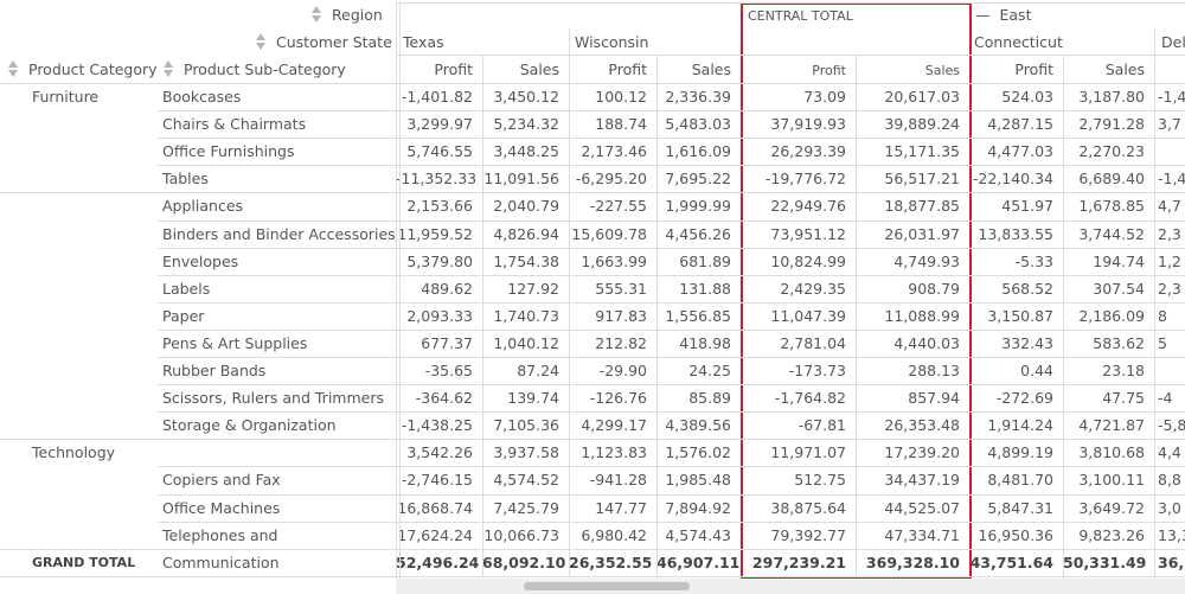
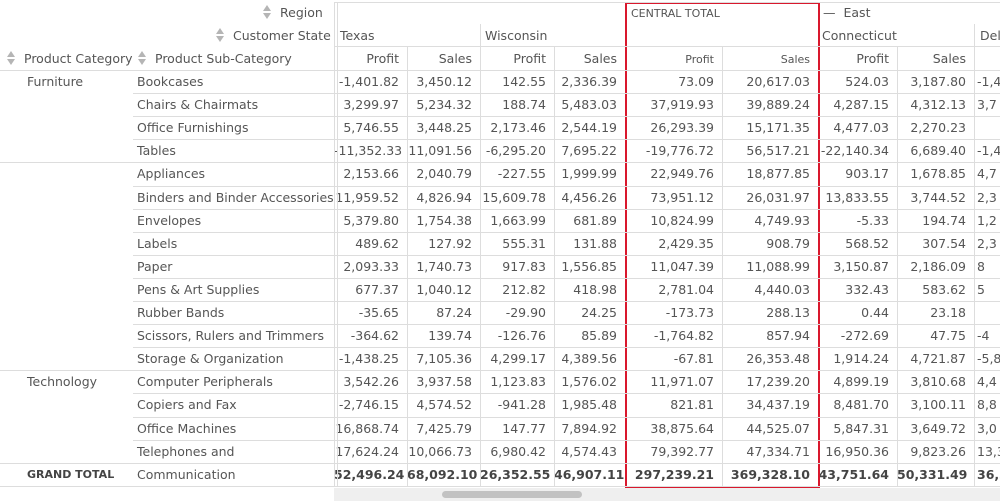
  Region
  Customer State
  Product Category
  Product Sub-Category
  Furniture
  Bookcases
  Chairs & Chairmats
  Office Furnishings
  Tables
  Appliances
  Binders and Binder Accessories
  Envelopes
  Labels
  Paper
  Pens & Art Supplies
  Rubber Bands
  Scissors, Rulers and Trimmers
  Storage & Organization
  Technology
+ Computer Peripherals
  Copiers and Fax
  Office Machines
  Telephones and Communication
  GRAND TOTAL
  Texas
  Wisconsin
  CENTRAL TOTAL
  — East
  Connecticut
  Del
  Profit
  Sales
  Profit
  Sales
  Profit
  Sales
  Profit
  Sales
  -1,401.82
  3,450.12
- 100.12
+ 142.55
  2,336.39
  73.09
  20,617.03
  524.03
  3,187.80
  -1,4
  3,299.97
  5,234.32
  188.74
  5,483.03
  37,919.93
  39,889.24
  4,287.15
- 2,791.28
+ 4,312.13
  3,7
  5,746.55
  3,448.25
  2,173.46
- 1,616.09
+ 2,544.19
  26,293.39
  15,171.35
  4,477.03
  2,270.23
  11,352.33
  11,091.56
  -6,295.20
  7,695.22
  -19,776.72
  56,517.21
  -22,140.34
  6,689.40
  -1,4
  2,153.66
  2,040.79
  -227.55
  1,999.99
  22,949.76
  18,877.85
- 451.97
+ 903.17
  1,678.85
  4,7
  11,959.52
  4,826.94
  15,609.78
  4,456.26
  73,951.12
  26,031.97
  13,833.55
  3,744.52
  2,3
  5,379.80
  1,754.38
  1,663.99
  681.89
  10,824.99
  4,749.93
  -5.33
  194.74
  1,2
  489.62
  127.92
  555.31
  131.88
  2,429.35
  908.79
  568.52
  307.54
  2,3
  2,093.33
  1,740.73
  917.83
  1,556.85
  11,047.39
  11,088.99
  3,150.87
  2,186.09
  8
  677.37
  1,040.12
  212.82
  418.98
  2,781.04
  4,440.03
  332.43
  583.62
  5
  -35.65
  87.24
  -29.90
  24.25
  -173.73
  288.13
  0.44
  23.18
  -364.62
  139.74
  -126.76
  85.89
  -1,764.82
  857.94
  -272.69
  47.75
  -4
  -1,438.25
  7,105.36
  4,299.17
  4,389.56
  -67.81
  26,353.48
  1,914.24
  4,721.87
  -5,8
  3,542.26
  3,937.58
  1,123.83
  1,576.02
  11,971.07
  17,239.20
  4,899.19
  3,810.68
  4,4
  -2,746.15
  4,574.52
  -941.28
  1,985.48
- 512.75
+ 821.81
  34,437.19
  8,481.70
  3,100.11
  8,8
  16,868.74
  7,425.79
  147.77
  7,894.92
  38,875.64
  44,525.07
  5,847.31
  3,649.72
  3,0
  17,624.24
  10,066.73
  6,980.42
  4,574.43
  79,392.77
  47,334.71
  16,950.36
  9,823.26
  13,
  52,496.24
  68,092.10
  26,352.55
  46,907.11
  297,239.21
  369,328.10
  43,751.64
  50,331.49
  36,
